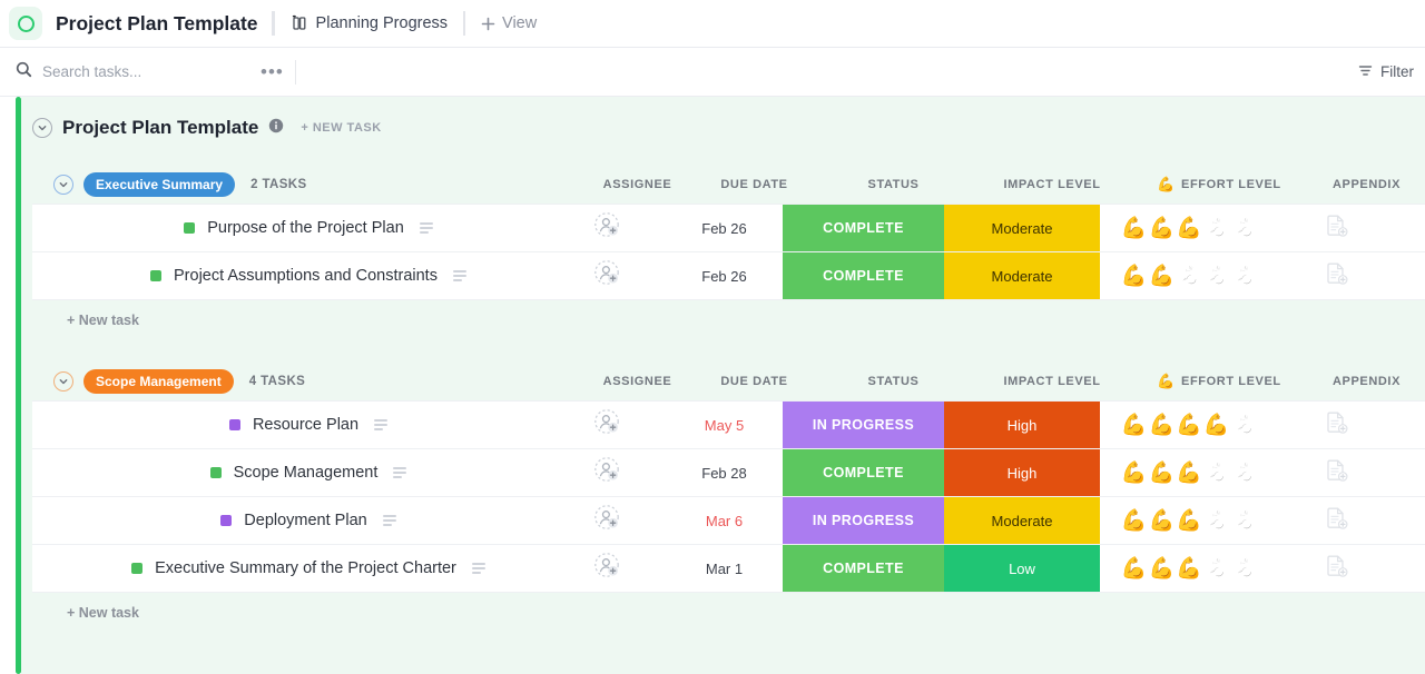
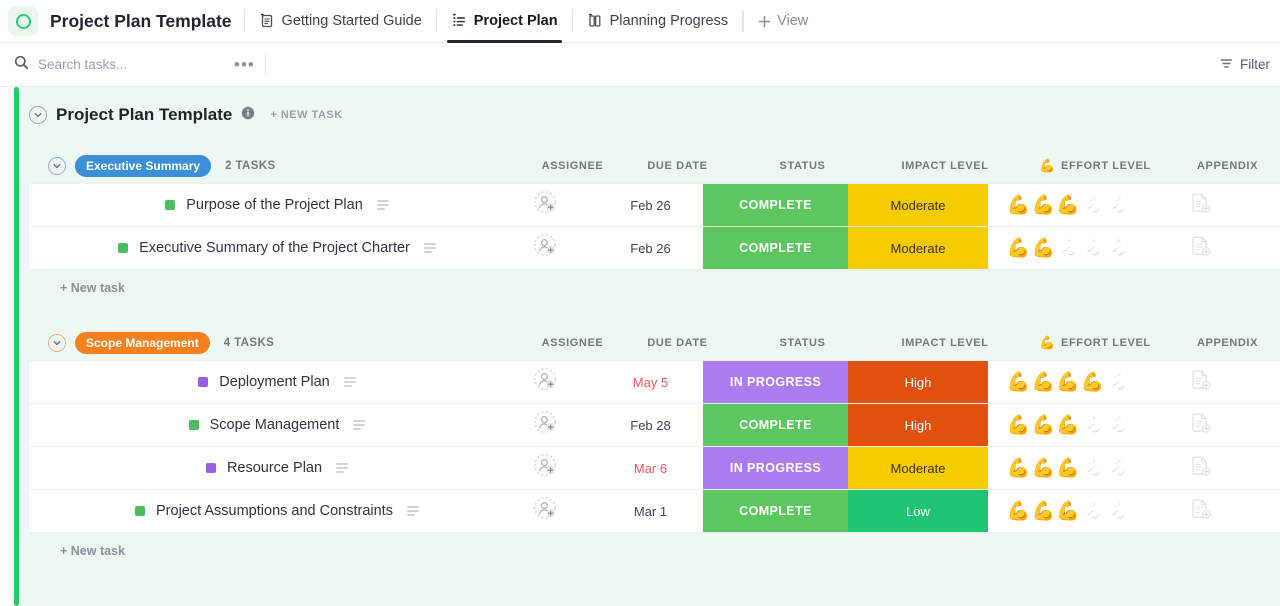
  Project Plan Template
+ Getting Started Guide
+ Project Plan
  Planning Progress
  View
  Search tasks...
  •••
  Filter
  Project Plan Template
  + NEW TASK
  Executive Summary
  2 TASKS
  ASSIGNEE
  DUE DATE
  STATUS
  IMPACT LEVEL
  💪
  EFFORT LEVEL
  APPENDIX
  Purpose of the Project Plan
  Feb 26
  COMPLETE
  Moderate
  💪
  💪
  💪
  💪
  💪
- Project Assumptions and Constraints
+ Executive Summary of the Project Charter
  Feb 26
  COMPLETE
  Moderate
  💪
  💪
  💪
  💪
  💪
  + New task
  Scope Management
  4 TASKS
  ASSIGNEE
  DUE DATE
  STATUS
  IMPACT LEVEL
  💪
  EFFORT LEVEL
  APPENDIX
- Resource Plan
+ Deployment Plan
  May 5
  IN PROGRESS
  High
  💪
  💪
  💪
  💪
  💪
  Scope Management
  Feb 28
  COMPLETE
  High
  💪
  💪
  💪
  💪
  💪
- Deployment Plan
+ Resource Plan
  Mar 6
  IN PROGRESS
  Moderate
  💪
  💪
  💪
  💪
  💪
- Executive Summary of the Project Charter
+ Project Assumptions and Constraints
  Mar 1
  COMPLETE
  Low
  💪
  💪
  💪
  💪
  💪
  + New task
